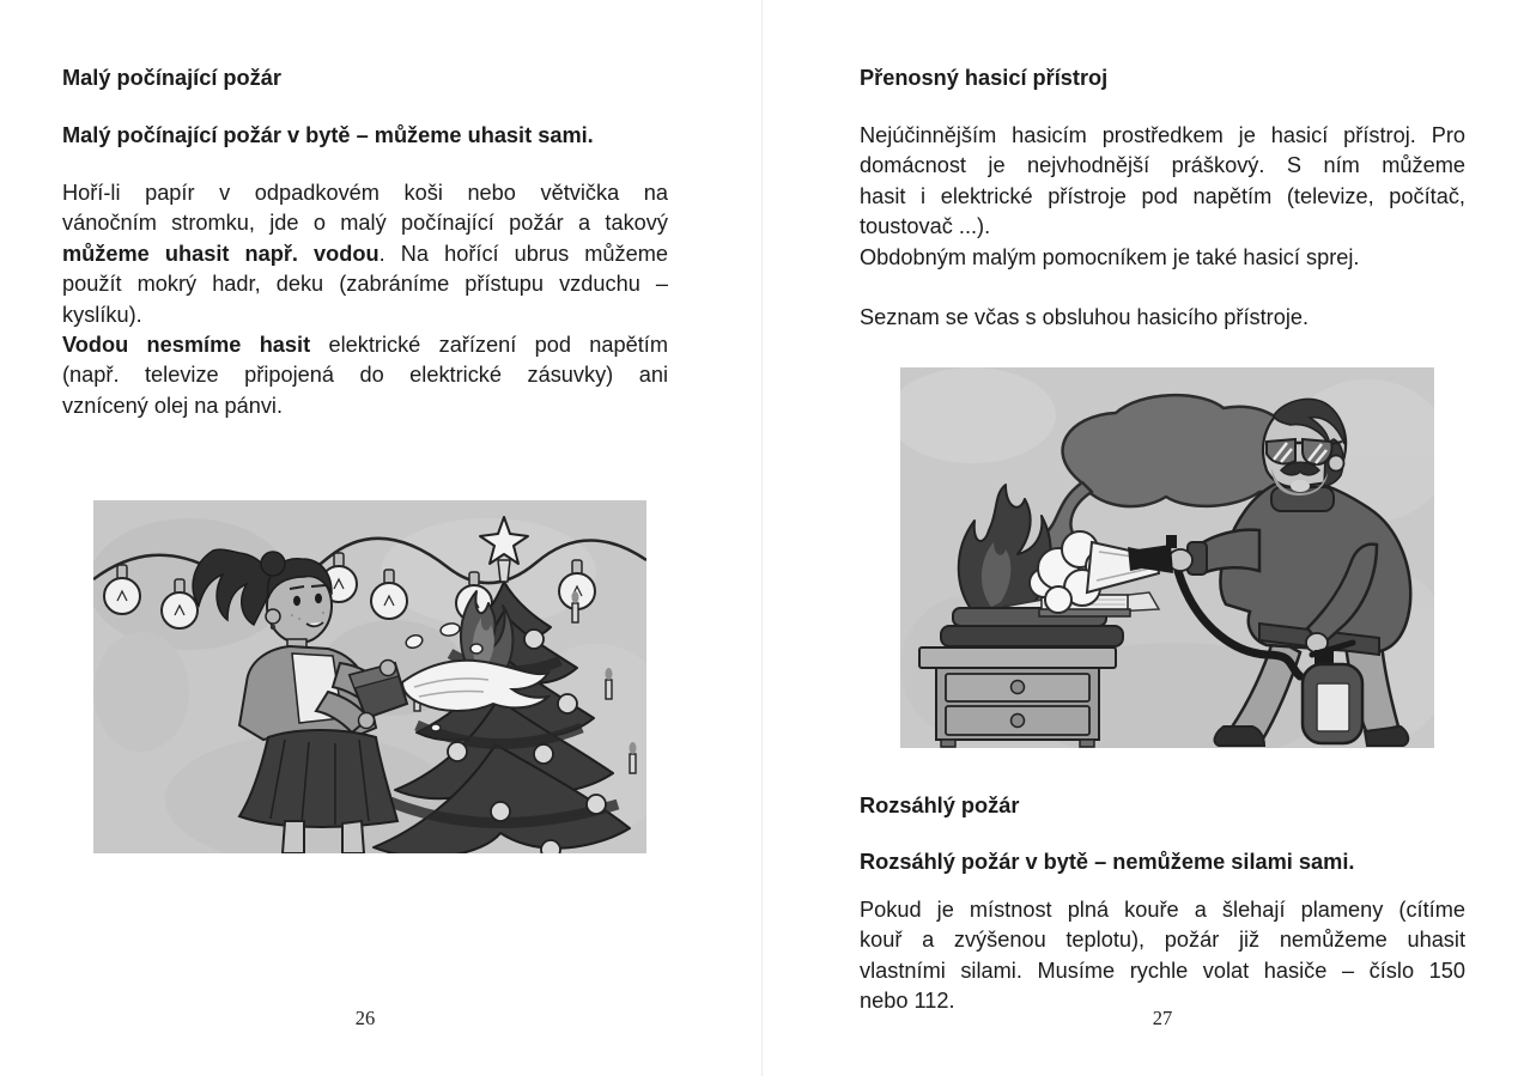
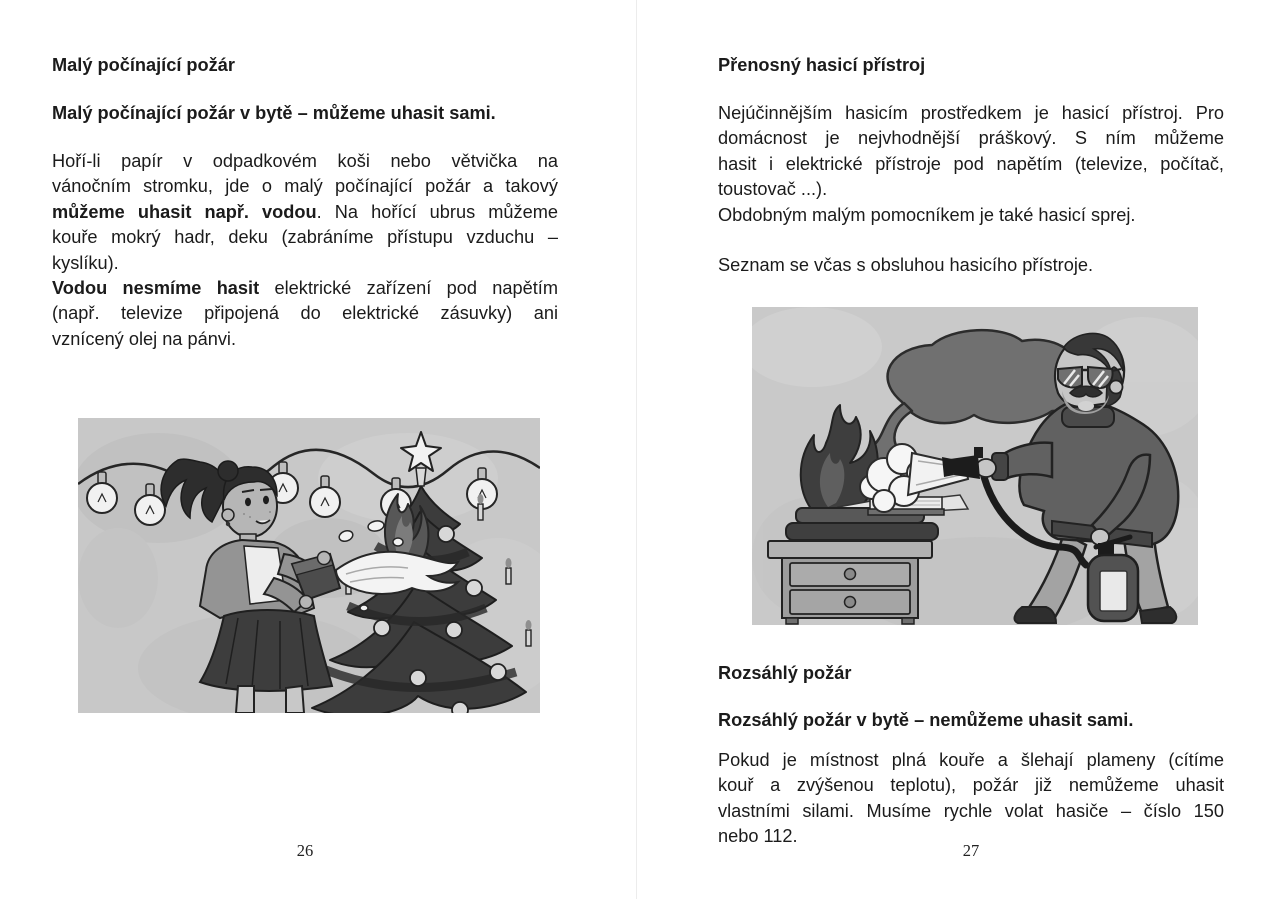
  Malý počínající požár
  Malý počínající požár v bytě – můžeme uhasit sami.
  Hoří-li papír v odpadkovém koši nebo větvička na
  vánočním stromku, jde o malý počínající požár a takový
  můžeme uhasit např. vodou. Na hořící ubrus můžeme
- použít mokrý hadr, deku (zabráníme přístupu vzduchu –
+ kouře mokrý hadr, deku (zabráníme přístupu vzduchu –
  kyslíku).
  Vodou nesmíme hasit elektrické zařízení pod napětím
  (např. televize připojená do elektrické zásuvky) ani
  vznícený olej na pánvi.
  26
  Přenosný hasicí přístroj
  Nejúčinnějším hasicím prostředkem je hasicí přístroj. Pro
  domácnost je nejvhodnější práškový. S ním můžeme
  hasit i elektrické přístroje pod napětím (televize, počítač,
  toustovač ...).
  Obdobným malým pomocníkem je také hasicí sprej.
  Seznam se včas s obsluhou hasicího přístroje.
  Rozsáhlý požár
- Rozsáhlý požár v bytě – nemůžeme silami sami.
+ Rozsáhlý požár v bytě – nemůžeme uhasit sami.
  Pokud je místnost plná kouře a šlehají plameny (cítíme
  kouř a zvýšenou teplotu), požár již nemůžeme uhasit
  vlastními silami. Musíme rychle volat hasiče – číslo 150
  nebo 112.
  27
